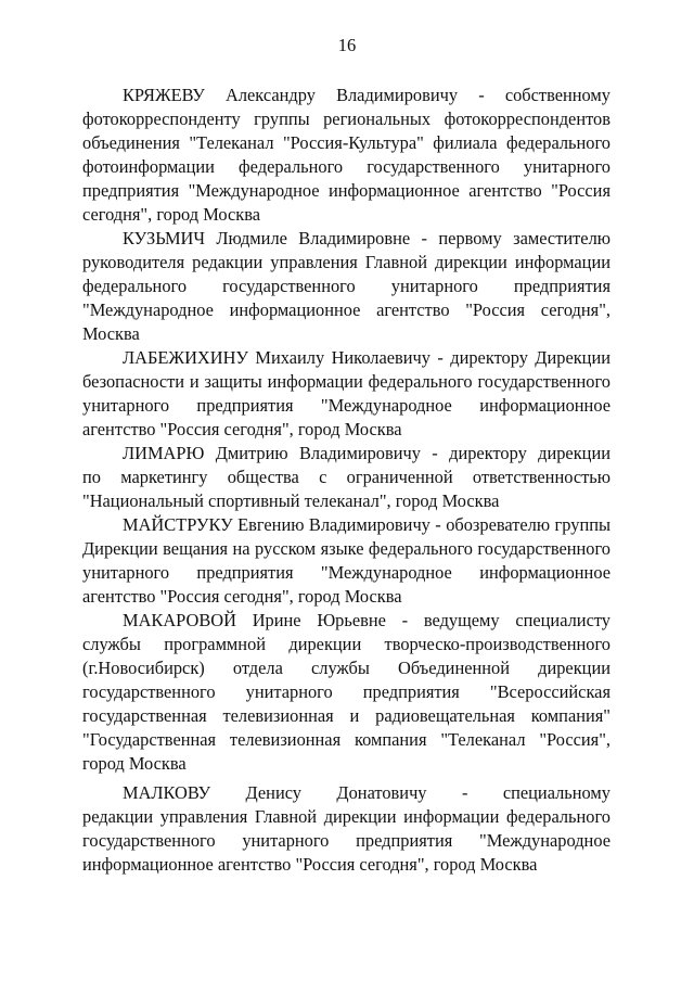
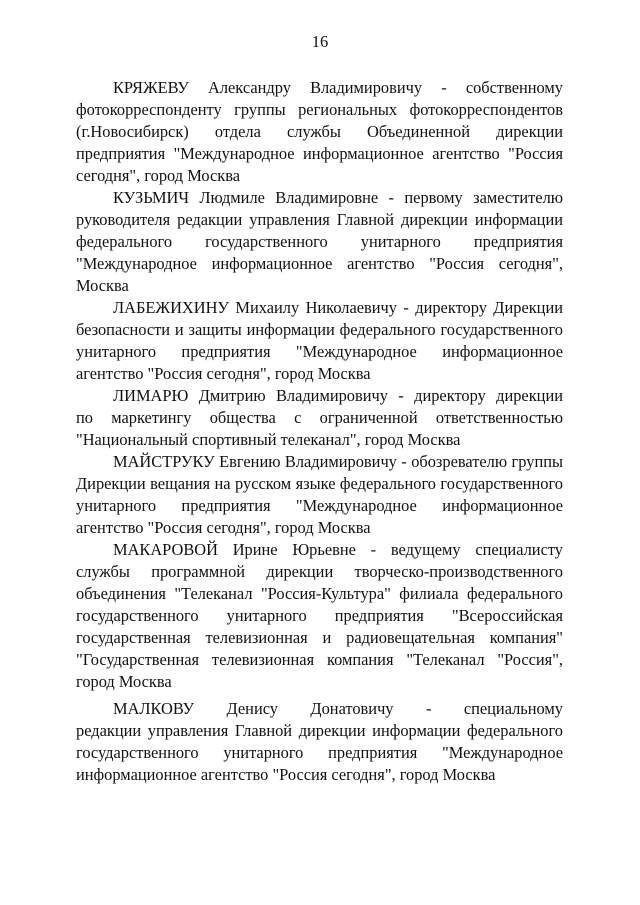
  16
  КРЯЖЕВУ Александру Владимировичу - собственному
  фотокорреспонденту группы региональных фотокорреспондентов
- объединения "Телеканал "Россия-Культура" филиала федерального
+ (г.Новосибирск) отдела службы Объединенной дирекции
- фотоинформации федерального государственного унитарного
  предприятия "Международное информационное агентство "Россия
  сегодня", город Москва
  КУЗЬМИЧ Людмиле Владимировне - первому заместителю
  руководителя редакции управления Главной дирекции информации
  федерального государственного унитарного предприятия
  "Международное информационное агентство "Россия сегодня",
  Москва
  ЛАБЕЖИХИНУ Михаилу Николаевичу - директору Дирекции
  безопасности и защиты информации федерального государственного
  унитарного предприятия "Международное информационное
  агентство "Россия сегодня", город Москва
  ЛИМАРЮ Дмитрию Владимировичу - директору дирекции
  по маркетингу общества с ограниченной ответственностью
  "Национальный спортивный телеканал", город Москва
  МАЙСТРУКУ Евгению Владимировичу - обозревателю группы
  Дирекции вещания на русском языке федерального государственного
  унитарного предприятия "Международное информационное
  агентство "Россия сегодня", город Москва
  МАКАРОВОЙ Ирине Юрьевне - ведущему специалисту
  службы программной дирекции творческо-производственного
- (г.Новосибирск) отдела службы Объединенной дирекции
+ объединения "Телеканал "Россия-Культура" филиала федерального
  государственного унитарного предприятия "Всероссийская
  государственная телевизионная и радиовещательная компания"
  "Государственная телевизионная компания "Телеканал "Россия",
  город Москва
  МАЛКОВУ Денису Донатовичу - специальному
  редакции управления Главной дирекции информации федерального
  государственного унитарного предприятия "Международное
  информационное агентство "Россия сегодня", город Москва
